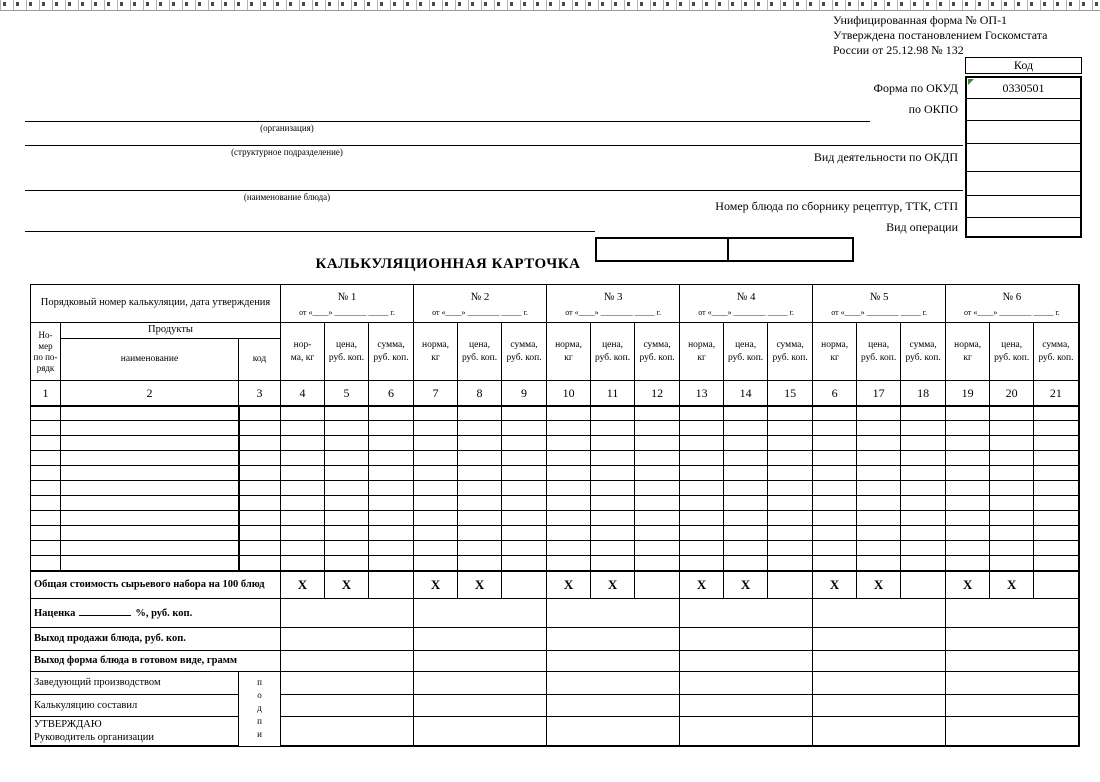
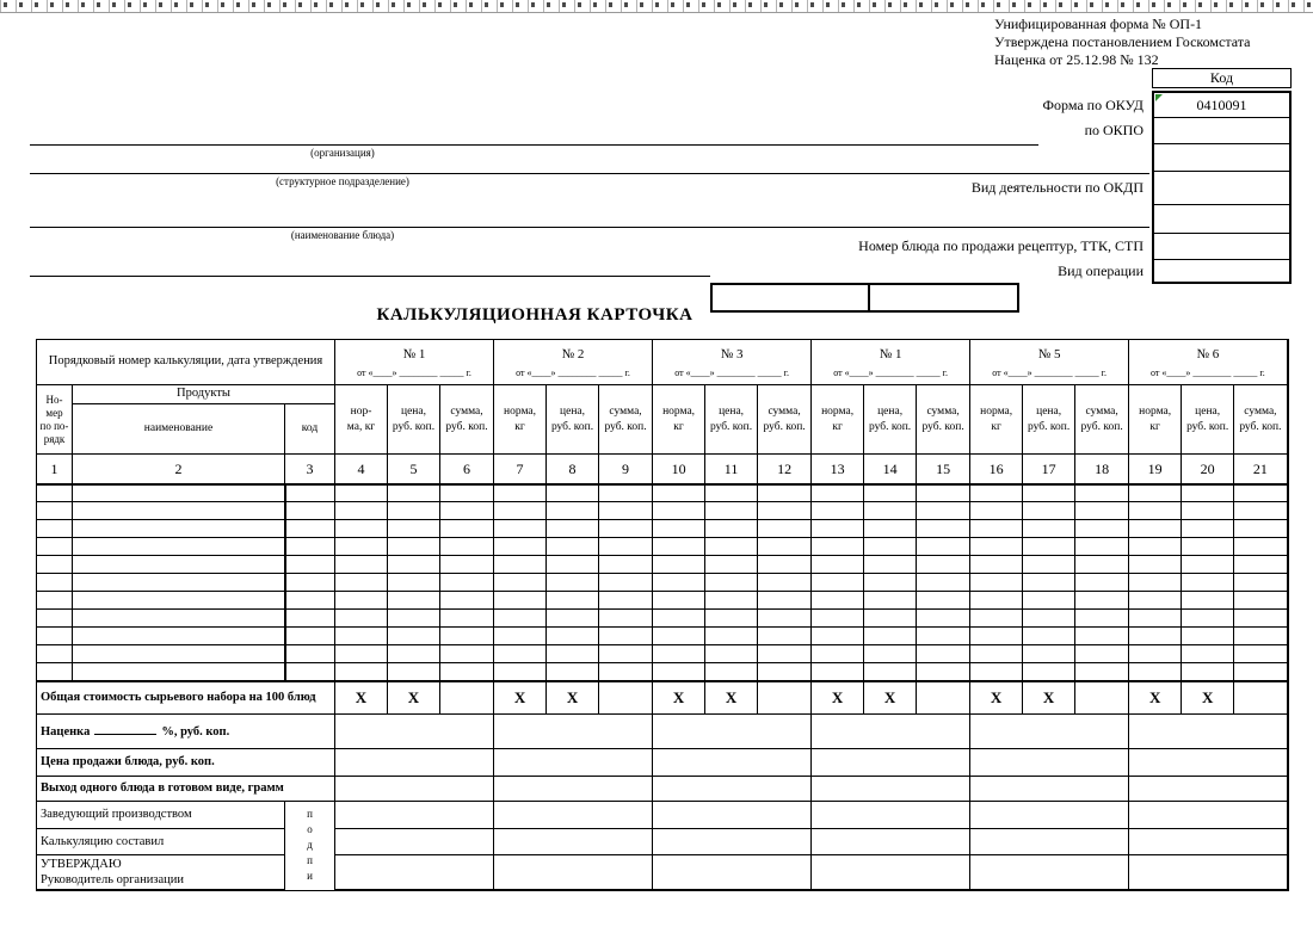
  Унифицированная форма № ОП-1
  Утверждена постановлением Госкомстата
- России от 25.12.98 № 132
+ Наценка от 25.12.98 № 132
  Код
- 0330501
+ 0410091
  Форма по ОКУД
  по ОКПО
  Вид деятельности по ОКДП
- Номер блюда по сборнику рецептур, ТТК, СТП
+ Номер блюда по продажи рецептур, ТТК, СТП
  Вид операции
  (организация)
  (структурное подразделение)
  (наименование блюда)
  КАЛЬКУЛЯЦИОННАЯ КАРТОЧКА
- Порядковый номер калькуляции, дата утверждения	№ 1от «____» ________ _____ г.	№ 2от «____» ________ _____ г.	№ 3от «____» ________ _____ г.	№ 4от «____» ________ _____ г.	№ 5от «____» ________ _____ г.	№ 6от «____» ________ _____ г.
+ Порядковый номер калькуляции, дата утверждения	№ 1от «____» ________ _____ г.	№ 2от «____» ________ _____ г.	№ 3от «____» ________ _____ г.	№ 1от «____» ________ _____ г.	№ 5от «____» ________ _____ г.	№ 6от «____» ________ _____ г.
  Но- мер по по- рядк	Продукты	нор- ма, кг	цена, руб. коп.	сумма, руб. коп.	норма, кг	цена, руб. коп.	сумма, руб. коп.	норма, кг	цена, руб. коп.	сумма, руб. коп.	норма, кг	цена, руб. коп.	сумма, руб. коп.	норма, кг	цена, руб. коп.	сумма, руб. коп.	норма, кг	цена, руб. коп.	сумма, руб. коп.
  наименование	код
- 1	2	3	4	5	6	7	8	9	10	11	12	13	14	15	6	17	18	19	20	21
+ 1	2	3	4	5	6	7	8	9	10	11	12	13	14	15	16	17	18	19	20	21
  Общая стоимость сырьевого набора на 100 блюд	X	X		X	X		X	X		X	X		X	X		X	X
  Наценка %, руб. коп.
- Выход продажи блюда, руб. коп.
+ Цена продажи блюда, руб. коп.
- Выход форма блюда в готовом виде, грамм
+ Выход одного блюда в готовом виде, грамм
  Заведующий производством	п о д п и
  Калькуляцию составил
  УТВЕРЖДАЮ Руководитель организации
